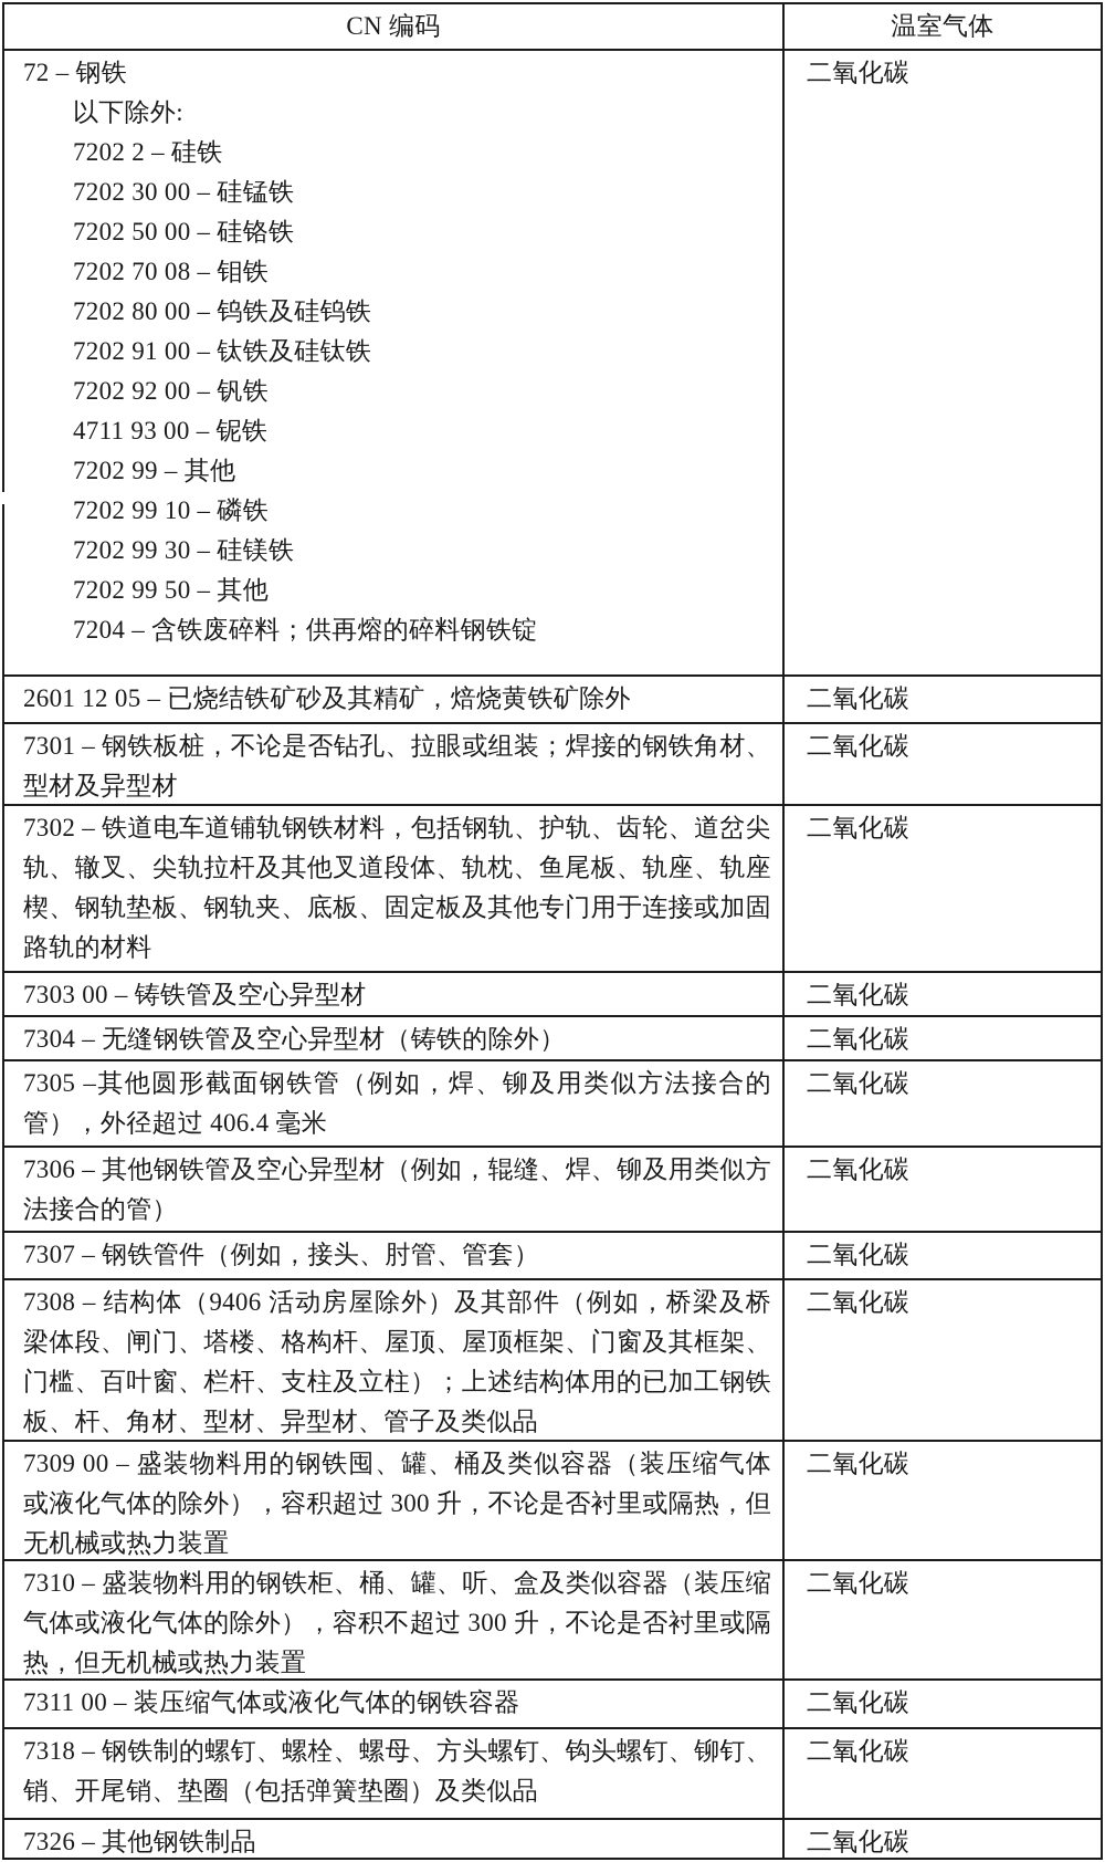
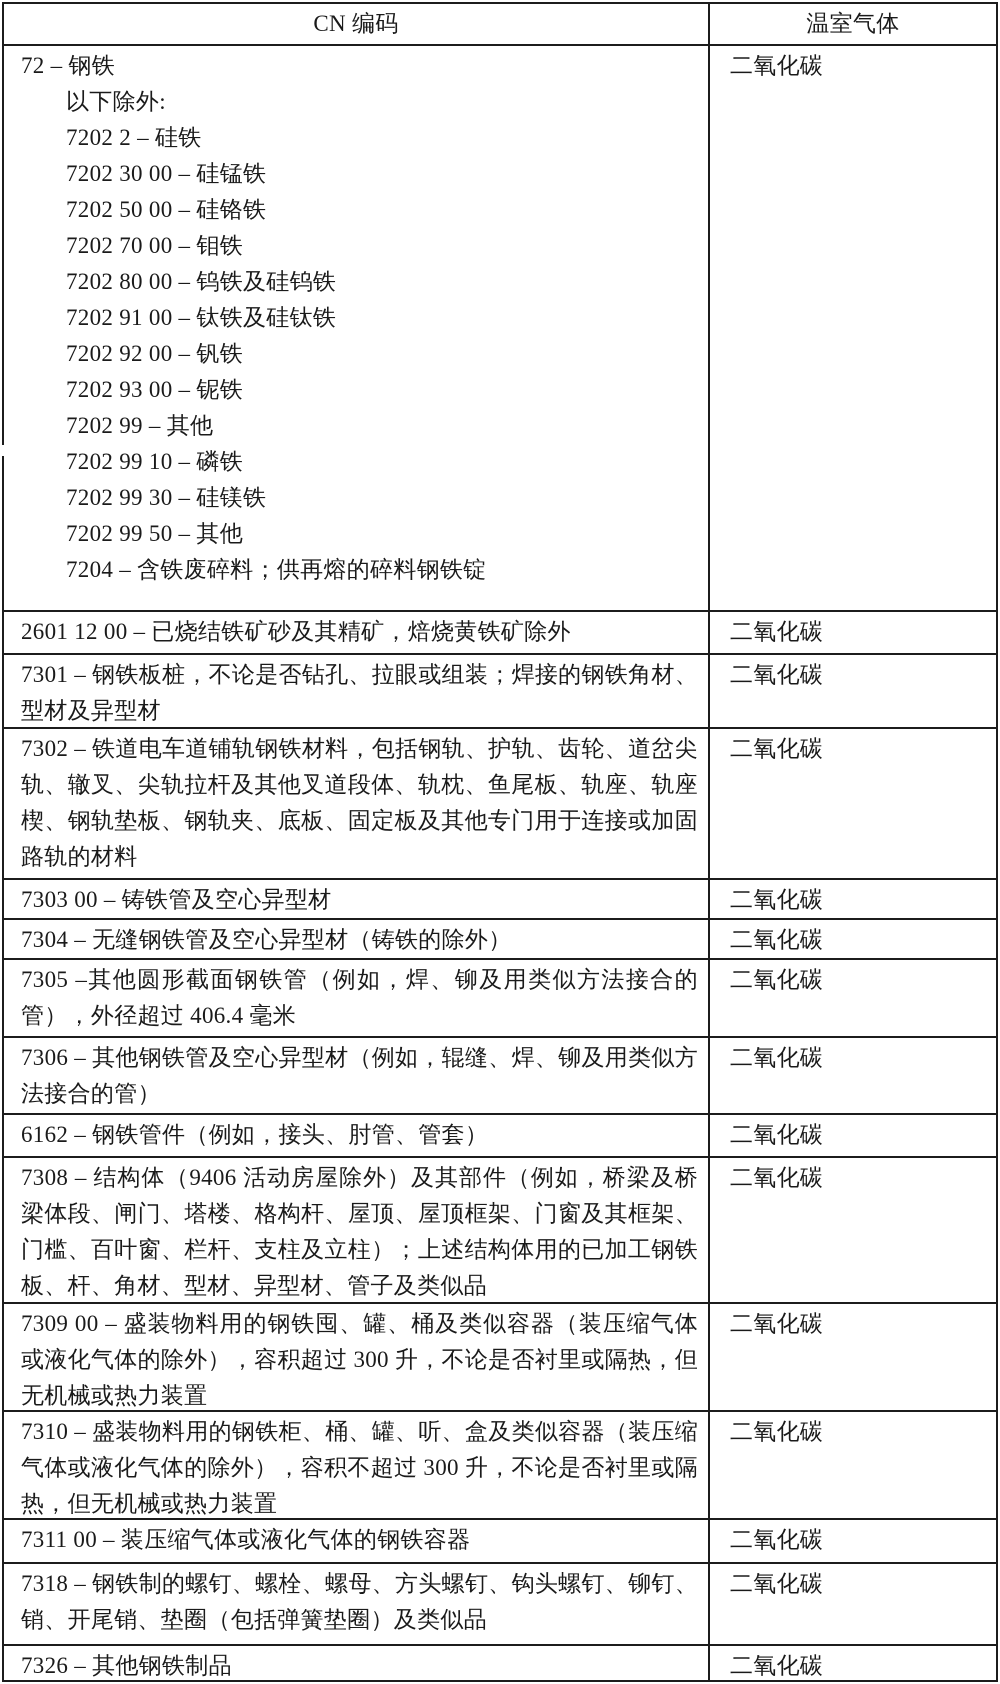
  CN 编码
  温室气体
  72 – 钢铁
  以下除外:
  7202 2 – 硅铁
  7202 30 00 – 硅锰铁
  7202 50 00 – 硅铬铁
- 7202 70 08 – 钼铁
+ 7202 70 00 – 钼铁
  7202 80 00 – 钨铁及硅钨铁
  7202 91 00 – 钛铁及硅钛铁
  7202 92 00 – 钒铁
- 4711 93 00 – 铌铁
+ 7202 93 00 – 铌铁
  7202 99 – 其他
  7202 99 10 – 磷铁
  7202 99 30 – 硅镁铁
  7202 99 50 – 其他
  7204 – 含铁废碎料；供再熔的碎料钢铁锭
  二氧化碳
- 2601 12 05 – 已烧结铁矿砂及其精矿，焙烧黄铁矿除外
+ 2601 12 00 – 已烧结铁矿砂及其精矿，焙烧黄铁矿除外
  二氧化碳
  7301 – 钢铁板桩，不论是否钻孔、拉眼或组装；焊接的钢铁角材、型材及异型材
  二氧化碳
  7302 – 铁道电车道铺轨钢铁材料，包括钢轨、护轨、齿轮、道岔尖轨、辙叉、尖轨拉杆及其他叉道段体、轨枕、鱼尾板、轨座、轨座楔、钢轨垫板、钢轨夹、底板、固定板及其他专门用于连接或加固路轨的材料
  二氧化碳
  7303 00 – 铸铁管及空心异型材
  二氧化碳
  7304 – 无缝钢铁管及空心异型材（铸铁的除外）
  二氧化碳
  7305 –其他圆形截面钢铁管（例如，焊、铆及用类似方法接合的管），外径超过 406.4 毫米
  二氧化碳
  7306 – 其他钢铁管及空心异型材（例如，辊缝、焊、铆及用类似方法接合的管）
  二氧化碳
- 7307 – 钢铁管件（例如，接头、肘管、管套）
+ 6162 – 钢铁管件（例如，接头、肘管、管套）
  二氧化碳
  7308 – 结构体（9406 活动房屋除外）及其部件（例如，桥梁及桥梁体段、闸门、塔楼、格构杆、屋顶、屋顶框架、门窗及其框架、门槛、百叶窗、栏杆、支柱及立柱）；上述结构体用的已加工钢铁板、杆、角材、型材、异型材、管子及类似品
  二氧化碳
  7309 00 – 盛装物料用的钢铁囤、罐、桶及类似容器（装压缩气体或液化气体的除外），容积超过 300 升，不论是否衬里或隔热，但无机械或热力装置
  二氧化碳
  7310 – 盛装物料用的钢铁柜、桶、罐、听、盒及类似容器（装压缩气体或液化气体的除外），容积不超过 300 升，不论是否衬里或隔热，但无机械或热力装置
  二氧化碳
  7311 00 – 装压缩气体或液化气体的钢铁容器
  二氧化碳
  7318 – 钢铁制的螺钉、螺栓、螺母、方头螺钉、钩头螺钉、铆钉、销、开尾销、垫圈（包括弹簧垫圈）及类似品
  二氧化碳
  7326 – 其他钢铁制品
  二氧化碳
